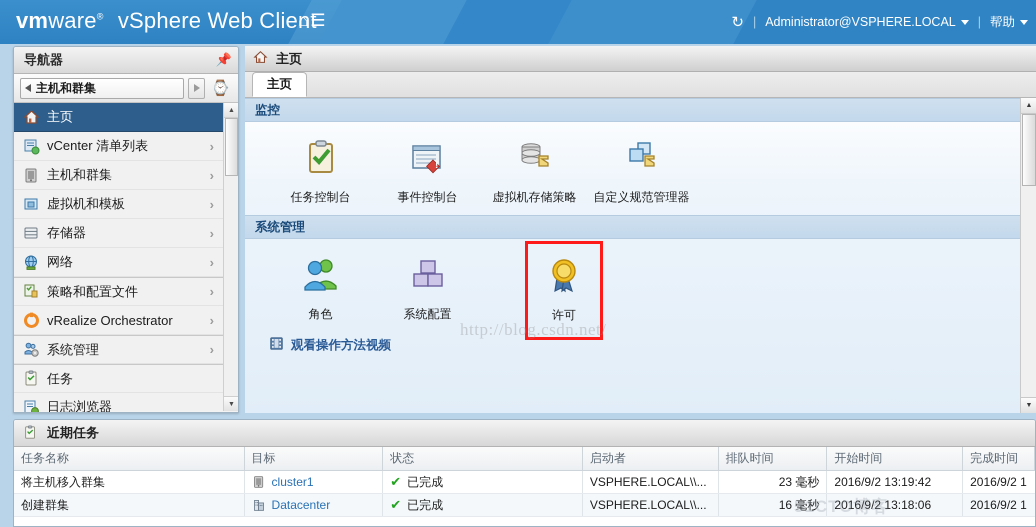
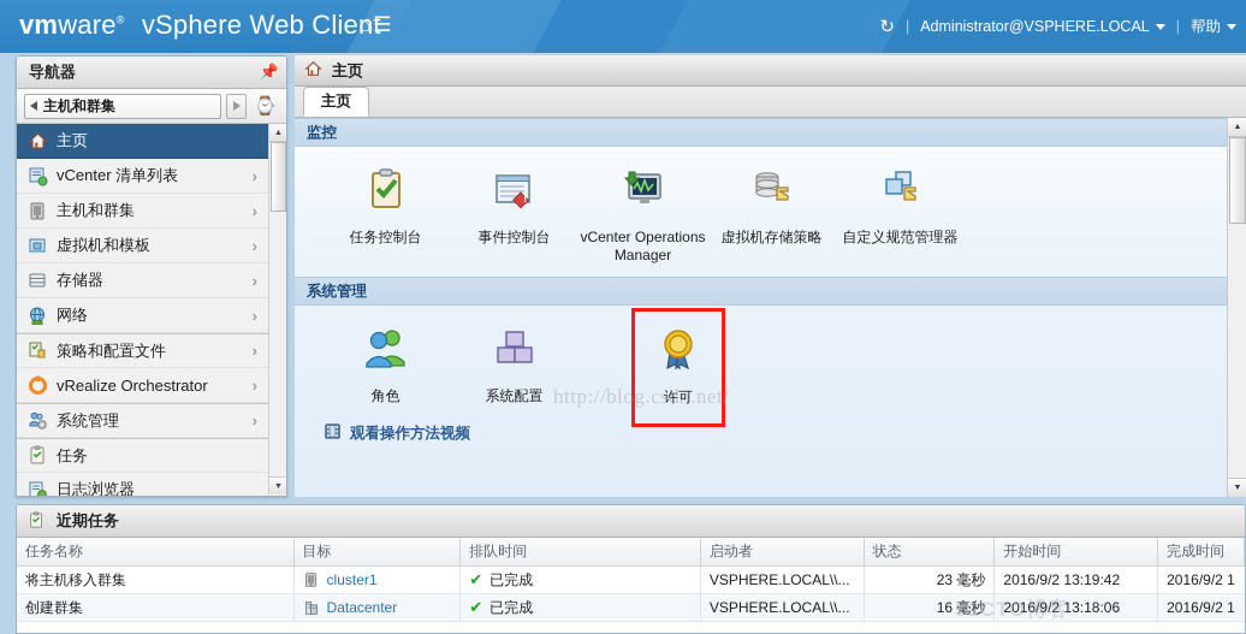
  vmware® vSphere Web Client
  ⌂☰
  ↻
  |
  Administrator@VSPHERE.LOCAL
  |
  帮助
  导航器
  📌
  主机和群集
  ⌚
  主页
  vCenter 清单列表
  ›
  主机和群集
  ›
  虚拟机和模板
  ›
  存储器
  ›
  网络
  ›
  策略和配置文件
  ›
  vRealize Orchestrator
  ›
  系统管理
  ›
  任务
  日志浏览器
  主页
  主页
  监控
  任务控制台
  !
  事件控制台
+ vCenter Operations Manager
  虚拟机存储策略
  自定义规范管理器
  系统管理
  角色
  系统配置
  许可
  观看操作方法视频
  http://blog.csdn.net/
  近期任务
  任务名称
  目标
- 状态
+ 排队时间
  启动者
- 排队时间
+ 状态
  开始时间
  完成时间
  将主机移入群集
  cluster1
  ✔
  已完成
  VSPHERE.LOCAL\\...
  23 毫秒
  2016/9/2 13:19:42
  2016/9/2 1
  创建群集
  Datacenter
  ✔
  已完成
  VSPHERE.LOCAL\\...
  16 毫秒
  2016/9/2 13:18:06
  2016/9/2 1
  51CTO博客
